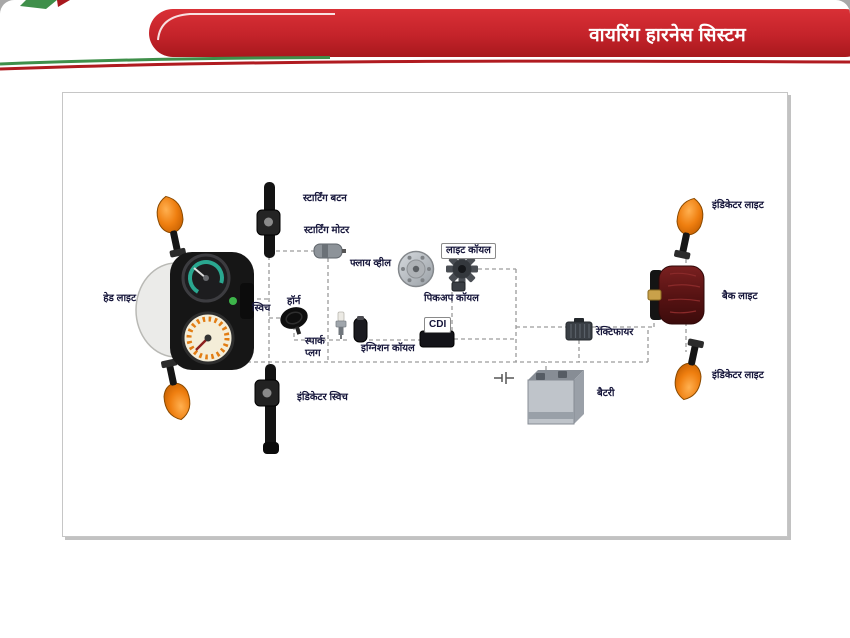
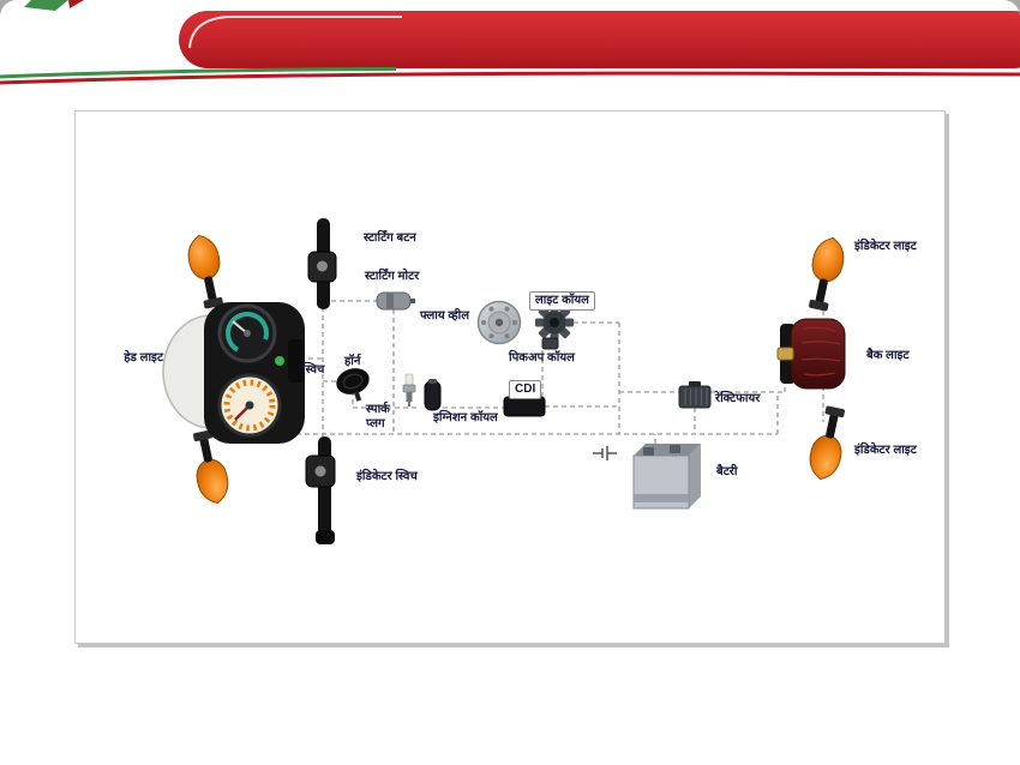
- वायरिंग हारनेस सिस्टम
  हेड लाइट
  स्टार्टिंग बटन
  स्टार्टिंग मोटर
  फ्लाय व्हील
  लाइट कॉयल
  पिकअप कॉयल
  स्विच
  हॉर्न
  स्पार्क प्लग
  इग्निशन कॉयल
  CDI
  रेक्टिफायर
  बैटरी
  बैक लाइट
  इंडिकेटर लाइट
  इंडिकेटर लाइट
  इंडिकेटर स्विच
